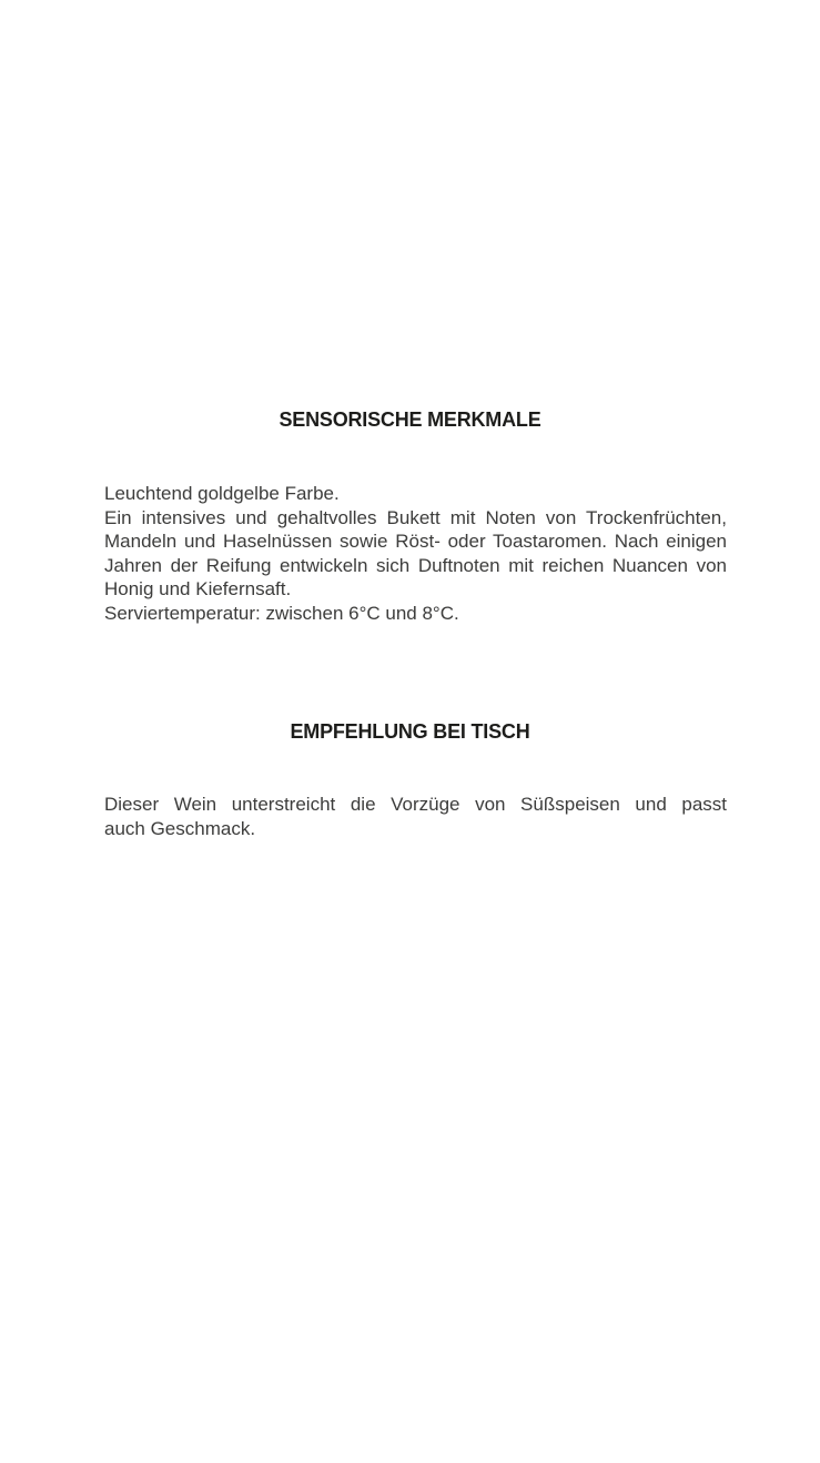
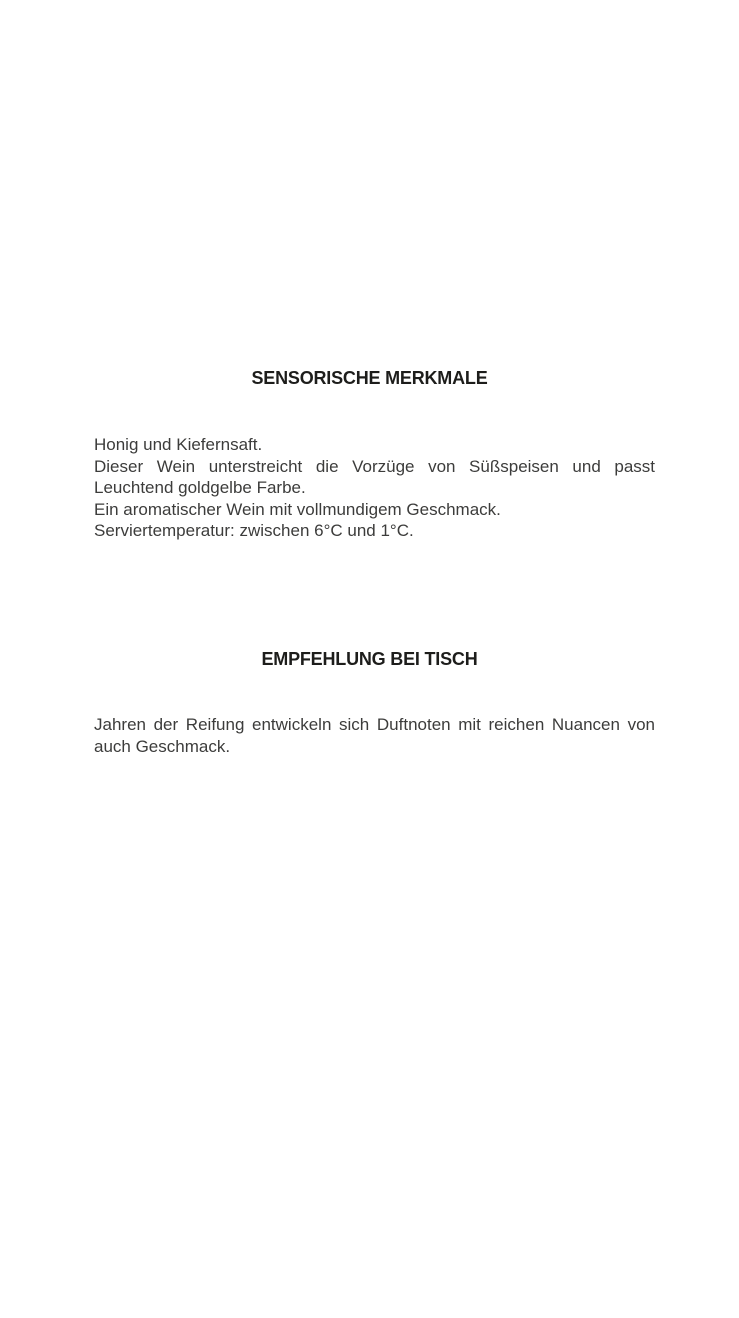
  SENSORISCHE MERKMALE
- Leuchtend goldgelbe Farbe.
+ Honig und Kiefernsaft.
- Ein intensives und gehaltvolles Bukett mit Noten von Trockenfrüchten,
- Mandeln und Haselnüssen sowie Röst- oder Toastaromen. Nach einigen
- Jahren der Reifung entwickeln sich Duftnoten mit reichen Nuancen von
+ Dieser Wein unterstreicht die Vorzüge von Süßspeisen und passt
- Honig und Kiefernsaft.
+ Leuchtend goldgelbe Farbe.
+ Ein aromatischer Wein mit vollmundigem Geschmack.
- Serviertemperatur: zwischen 6°C und 8°C.
+ Serviertemperatur: zwischen 6°C und 1°C.
  EMPFEHLUNG BEI TISCH
- Dieser Wein unterstreicht die Vorzüge von Süßspeisen und passt
+ Jahren der Reifung entwickeln sich Duftnoten mit reichen Nuancen von
  auch Geschmack.
